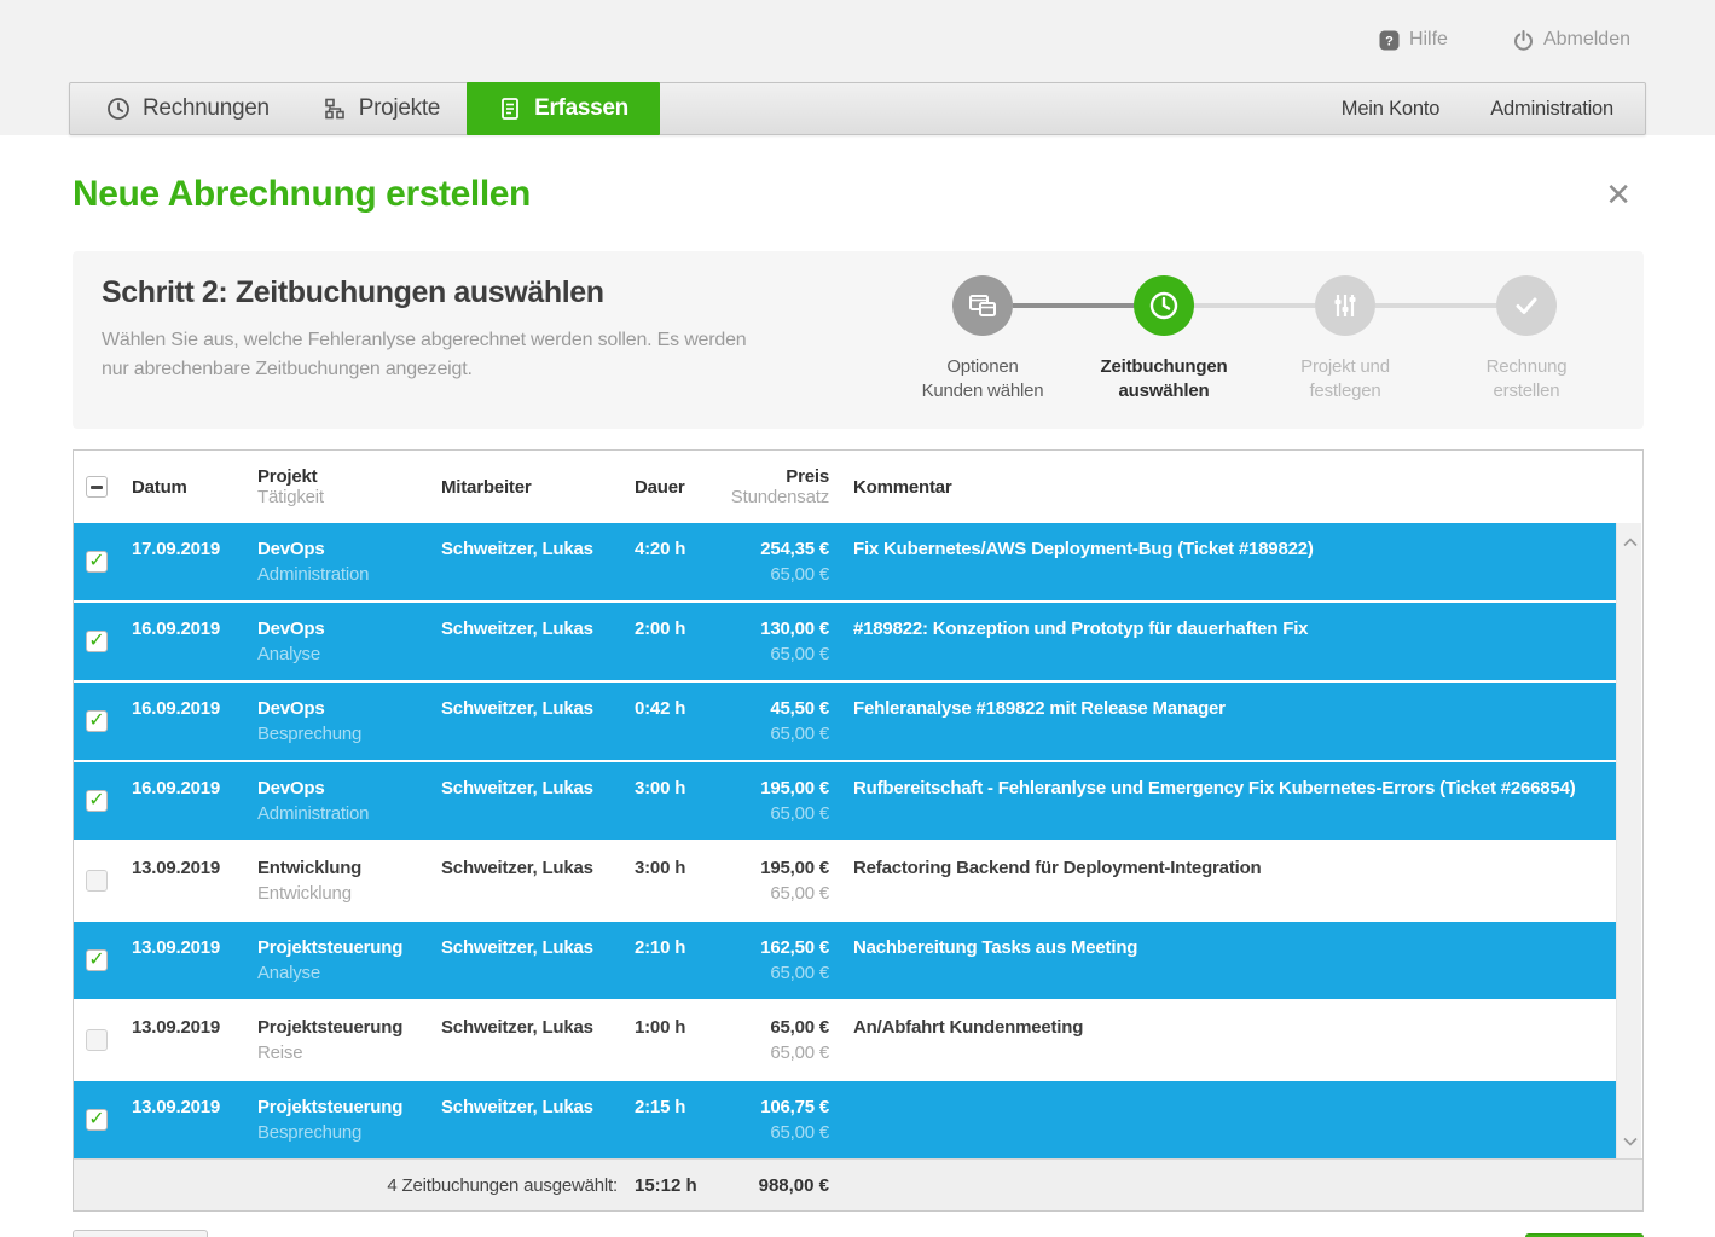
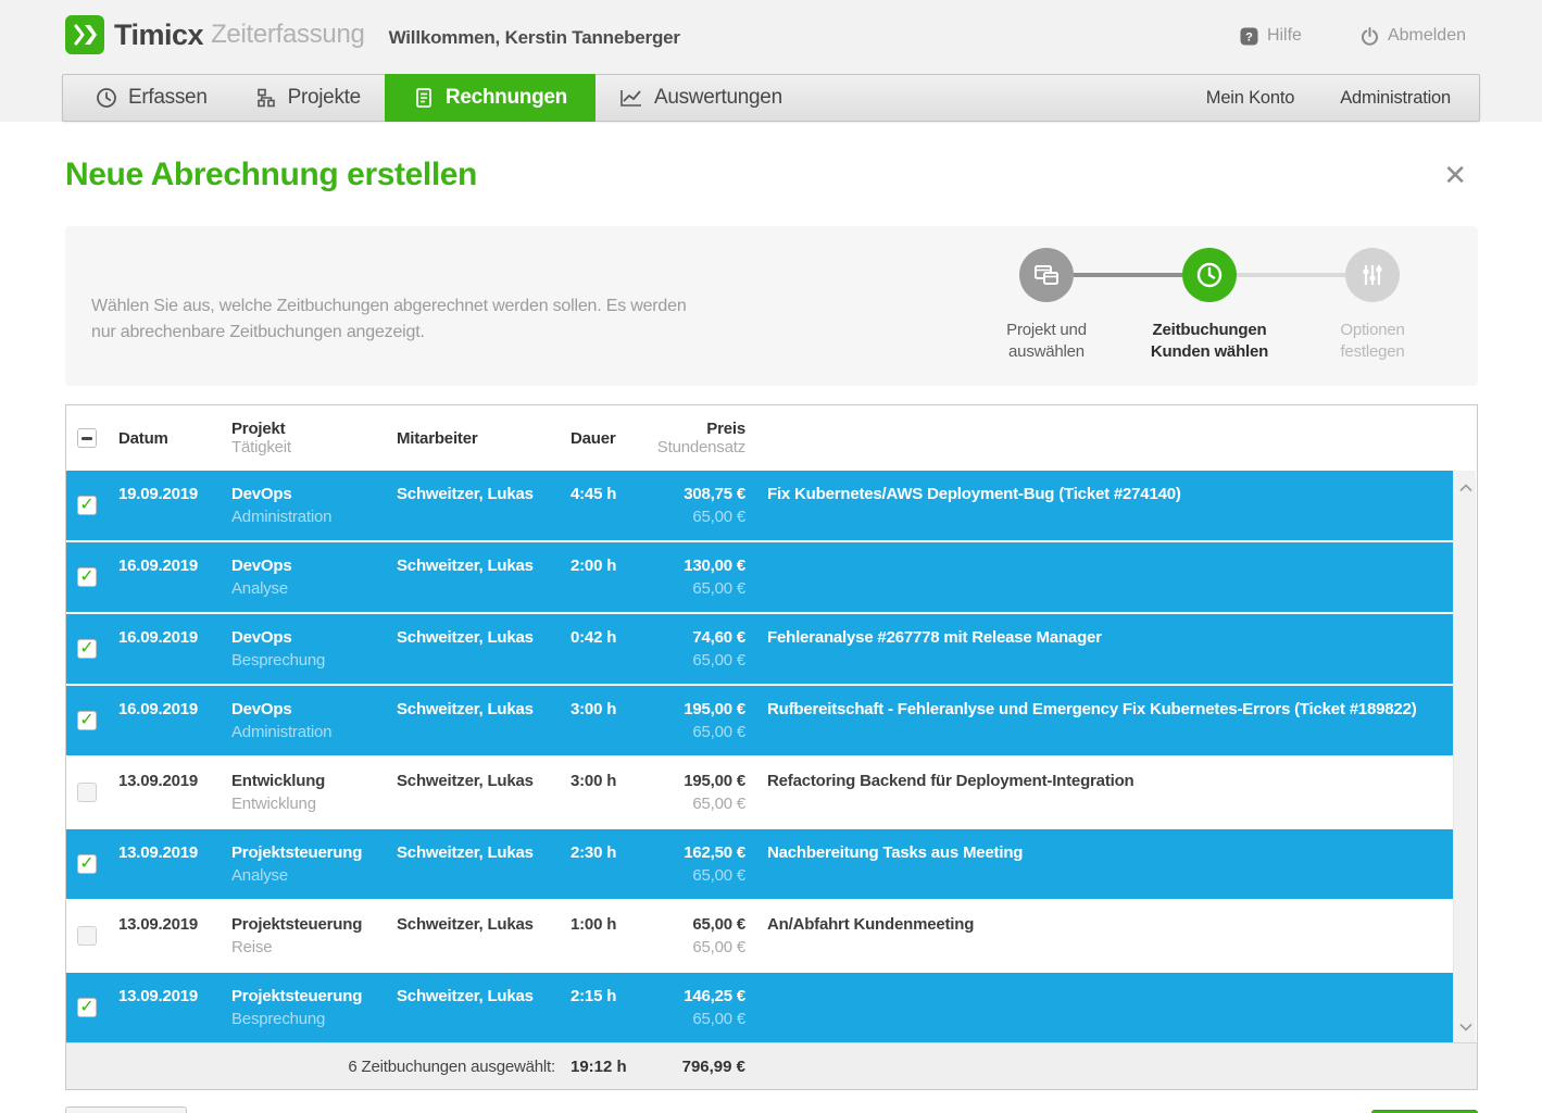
+ Timicx
+ Zeiterfassung
+ Willkommen, Kerstin Tanneberger
  ?
  Hilfe
  Abmelden
- Rechnungen
+ Erfassen
  Projekte
- Erfassen
+ Rechnungen
+ Auswertungen
  Mein Konto
  Administration
  Neue Abrechnung erstellen
  ✕
- Schritt 2: Zeitbuchungen auswählen
- Wählen Sie aus, welche Fehleranlyse abgerechnet werden sollen. Es werden
+ Wählen Sie aus, welche Zeitbuchungen abgerechnet werden sollen. Es werden
  nur abrechenbare Zeitbuchungen angezeigt.
- Optionen
+ Projekt und
- Kunden wählen
+ auswählen
  Zeitbuchungen
- auswählen
+ Kunden wählen
- Projekt und
+ Optionen
  festlegen
- Rechnung
- erstellen
  Datum
  Projekt
  Tätigkeit
  Mitarbeiter
  Dauer
  Preis
  Stundensatz
- Kommentar
- 17.09.2019
+ 19.09.2019
  DevOps
  Administration
  Schweitzer, Lukas
- 4:20 h
+ 4:45 h
- 254,35 €
+ 308,75 €
  65,00 €
- Fix Kubernetes/AWS Deployment-Bug (Ticket #189822)
+ Fix Kubernetes/AWS Deployment-Bug (Ticket #274140)
  16.09.2019
  DevOps
  Analyse
  Schweitzer, Lukas
  2:00 h
  130,00 €
  65,00 €
- #189822: Konzeption und Prototyp für dauerhaften Fix
  16.09.2019
  DevOps
  Besprechung
  Schweitzer, Lukas
  0:42 h
- 45,50 €
+ 74,60 €
  65,00 €
- Fehleranalyse #189822 mit Release Manager
+ Fehleranalyse #267778 mit Release Manager
  16.09.2019
  DevOps
  Administration
  Schweitzer, Lukas
  3:00 h
  195,00 €
  65,00 €
- Rufbereitschaft - Fehleranlyse und Emergency Fix Kubernetes-Errors (Ticket #266854)
+ Rufbereitschaft - Fehleranlyse und Emergency Fix Kubernetes-Errors (Ticket #189822)
  13.09.2019
  Entwicklung
  Entwicklung
  Schweitzer, Lukas
  3:00 h
  195,00 €
  65,00 €
  Refactoring Backend für Deployment-Integration
  13.09.2019
  Projektsteuerung
  Analyse
  Schweitzer, Lukas
- 2:10 h
+ 2:30 h
  162,50 €
  65,00 €
  Nachbereitung Tasks aus Meeting
  13.09.2019
  Projektsteuerung
  Reise
  Schweitzer, Lukas
  1:00 h
  65,00 €
  65,00 €
  An/Abfahrt Kundenmeeting
  13.09.2019
  Projektsteuerung
  Besprechung
  Schweitzer, Lukas
  2:15 h
- 106,75 €
+ 146,25 €
  65,00 €
- 4 Zeitbuchungen ausgewählt:
+ 6 Zeitbuchungen ausgewählt:
- 15:12 h
+ 19:12 h
- 988,00 €
+ 796,99 €
